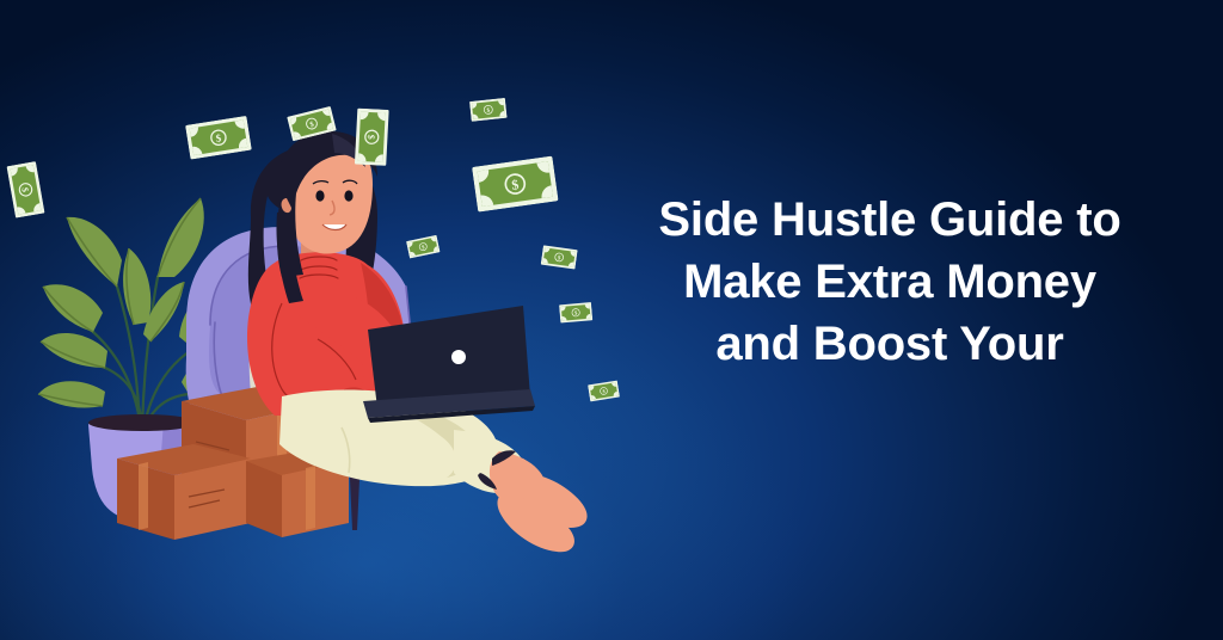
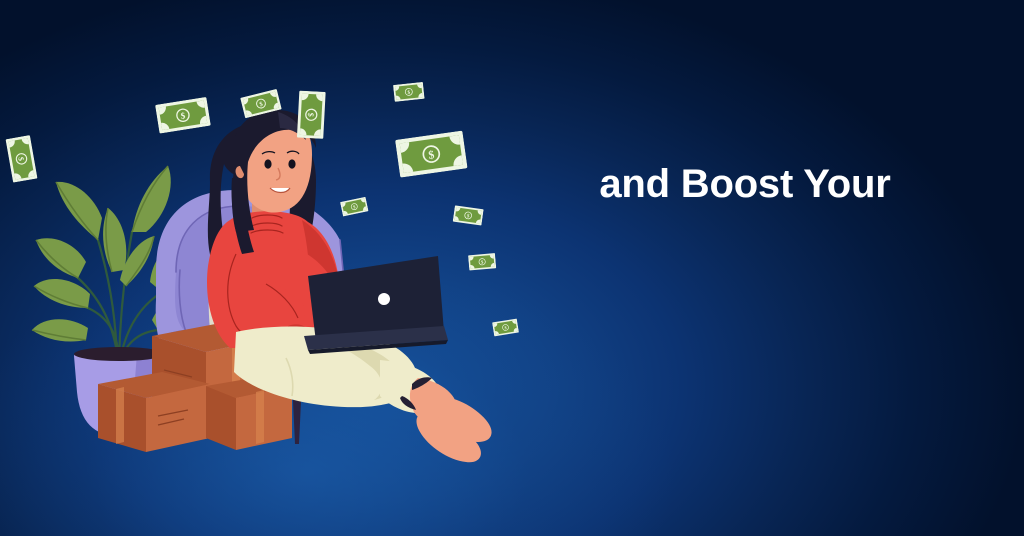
- Side Hustle Guide to
- Make Extra Money
  and Boost Your
